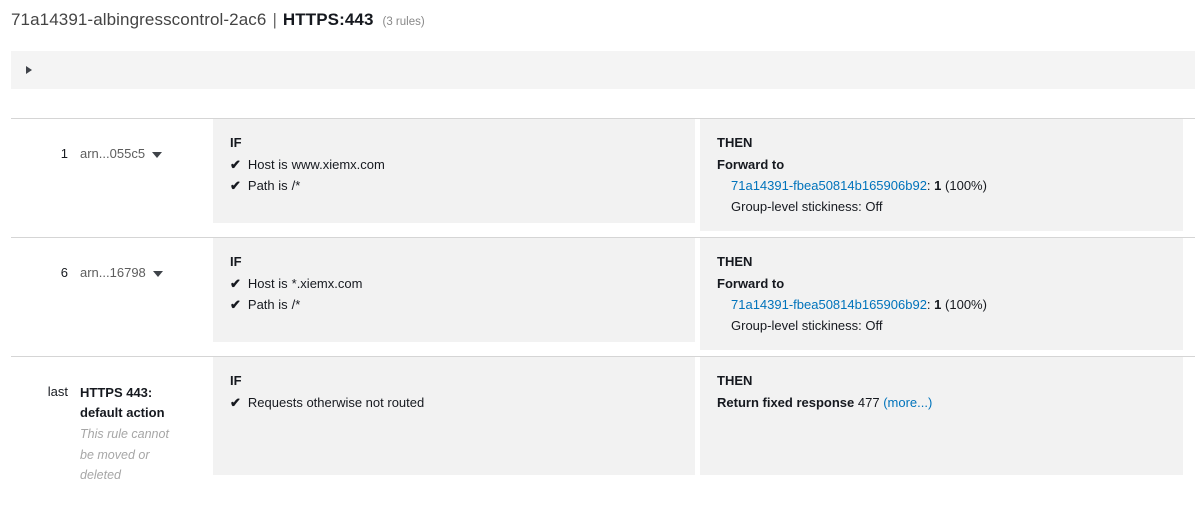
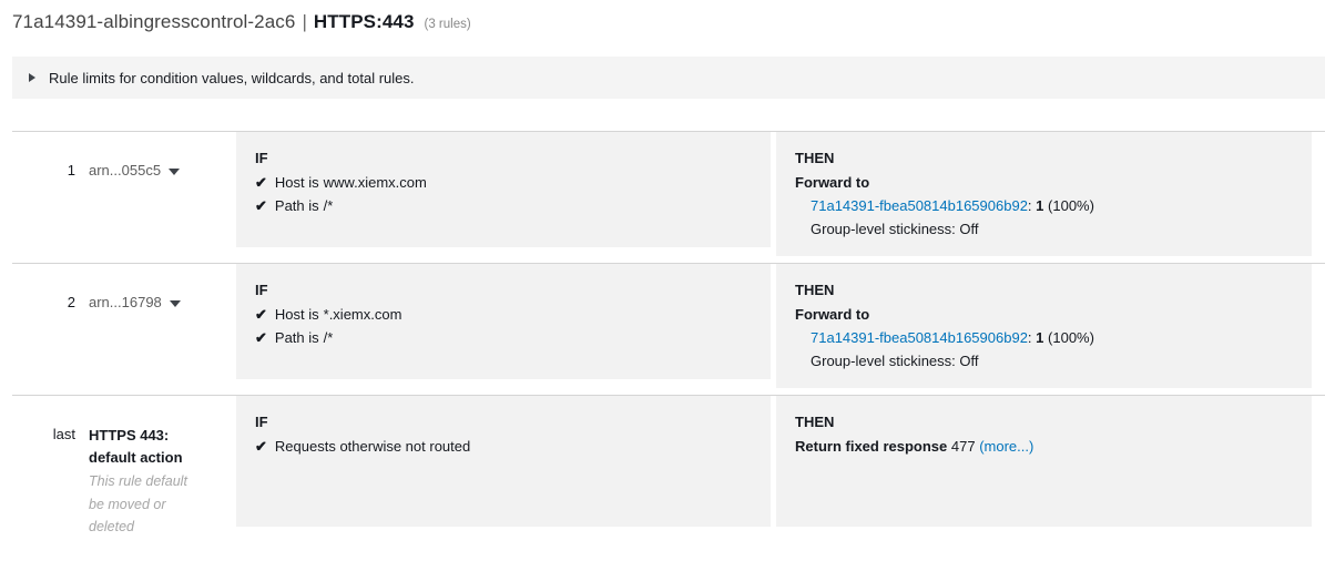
  71a14391-albingresscontrol-2ac6
  |
  HTTPS:443
  (3 rules)
+ Rule limits for condition values, wildcards, and total rules.
  1
  arn...055c5
  IF
  ✔
  Host is www.xiemx.com
  ✔
  Path is /*
  THEN
  Forward to
  71a14391-fbea50814b165906b92: 1 (100%)
  Group-level stickiness: Off
- 6
+ 2
  arn...16798
  IF
  ✔
  Host is *.xiemx.com
  ✔
  Path is /*
  THEN
  Forward to
  71a14391-fbea50814b165906b92: 1 (100%)
  Group-level stickiness: Off
  last
  HTTPS 443: default action
- This rule cannot be moved or deleted
+ This rule default be moved or deleted
  IF
  ✔
  Requests otherwise not routed
  THEN
  Return fixed response 477 (more...)
